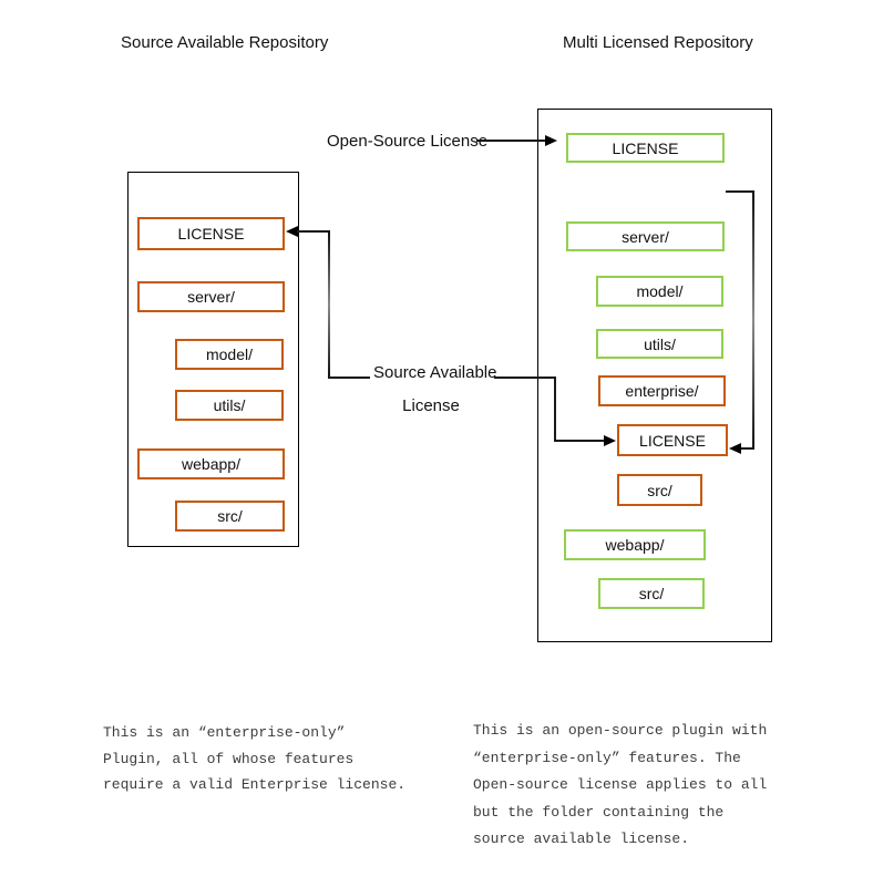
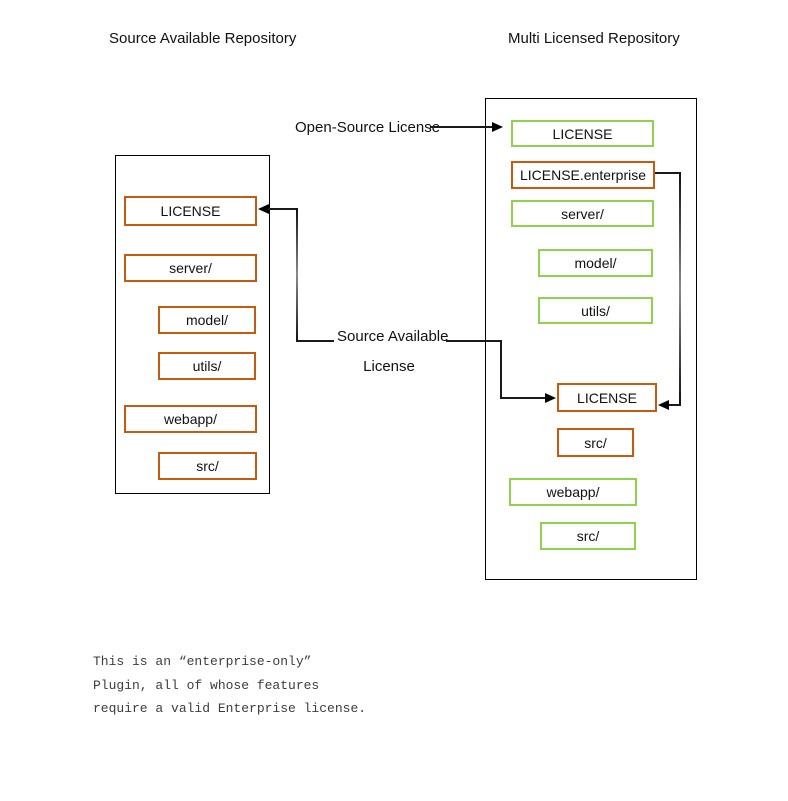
  Source Available Repository
  Multi Licensed Repository
  LICENSE
  server/
  model/
  utils/
  webapp/
  src/
  LICENSE
+ LICENSE.enterprise
  server/
  model/
  utils/
- enterprise/
  LICENSE
  src/
  webapp/
  src/
  Open-Source Licens
  Source Available
  License
  This is an “enterprise-only”
  Plugin, all of whose features
  require a valid Enterprise license.
- This is an open-source plugin with
- “enterprise-only” features. The
- Open-source license applies to all
- but the folder containing the
- source available license.
